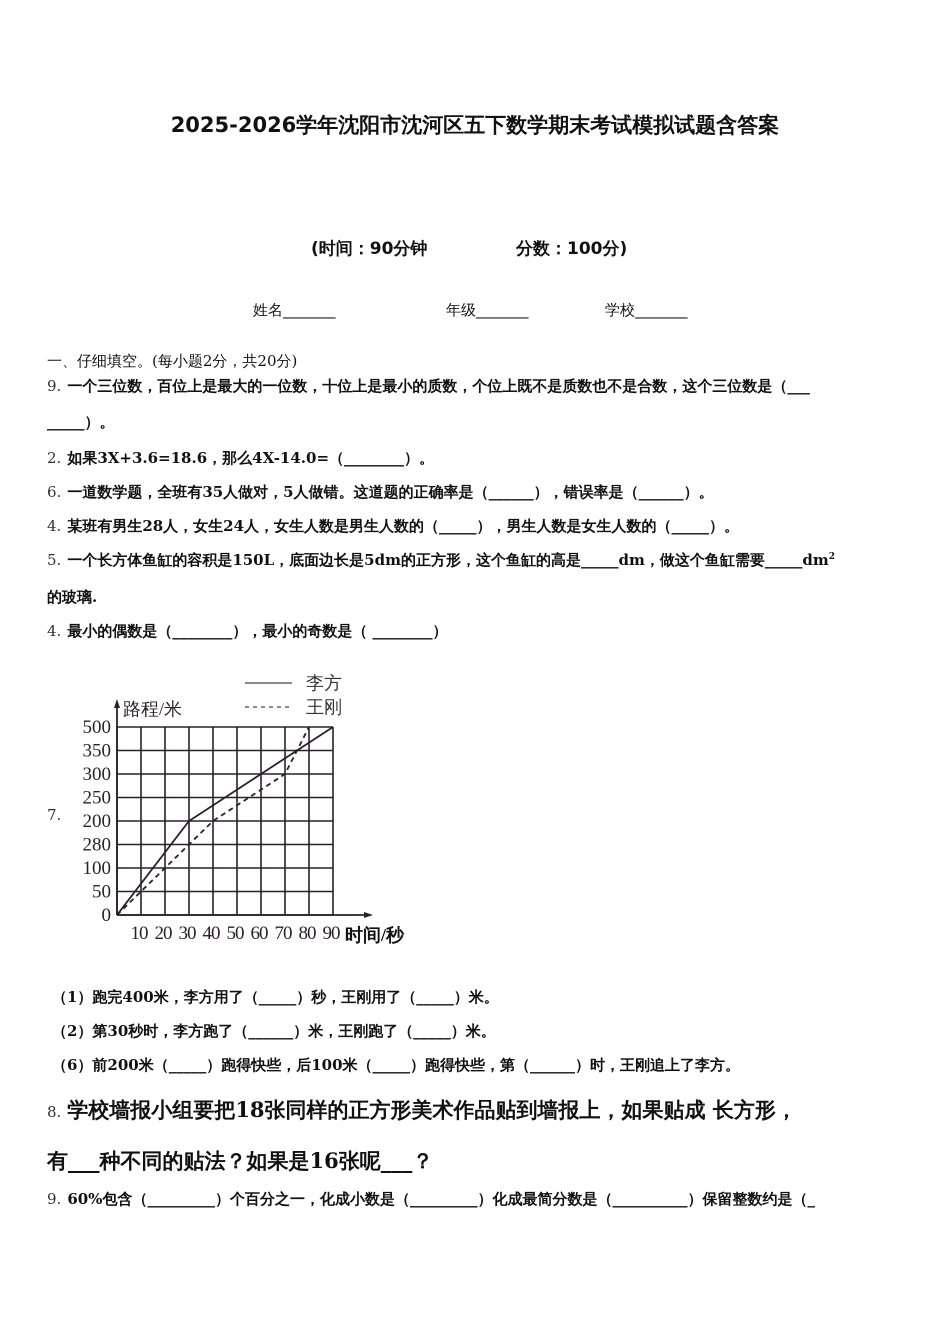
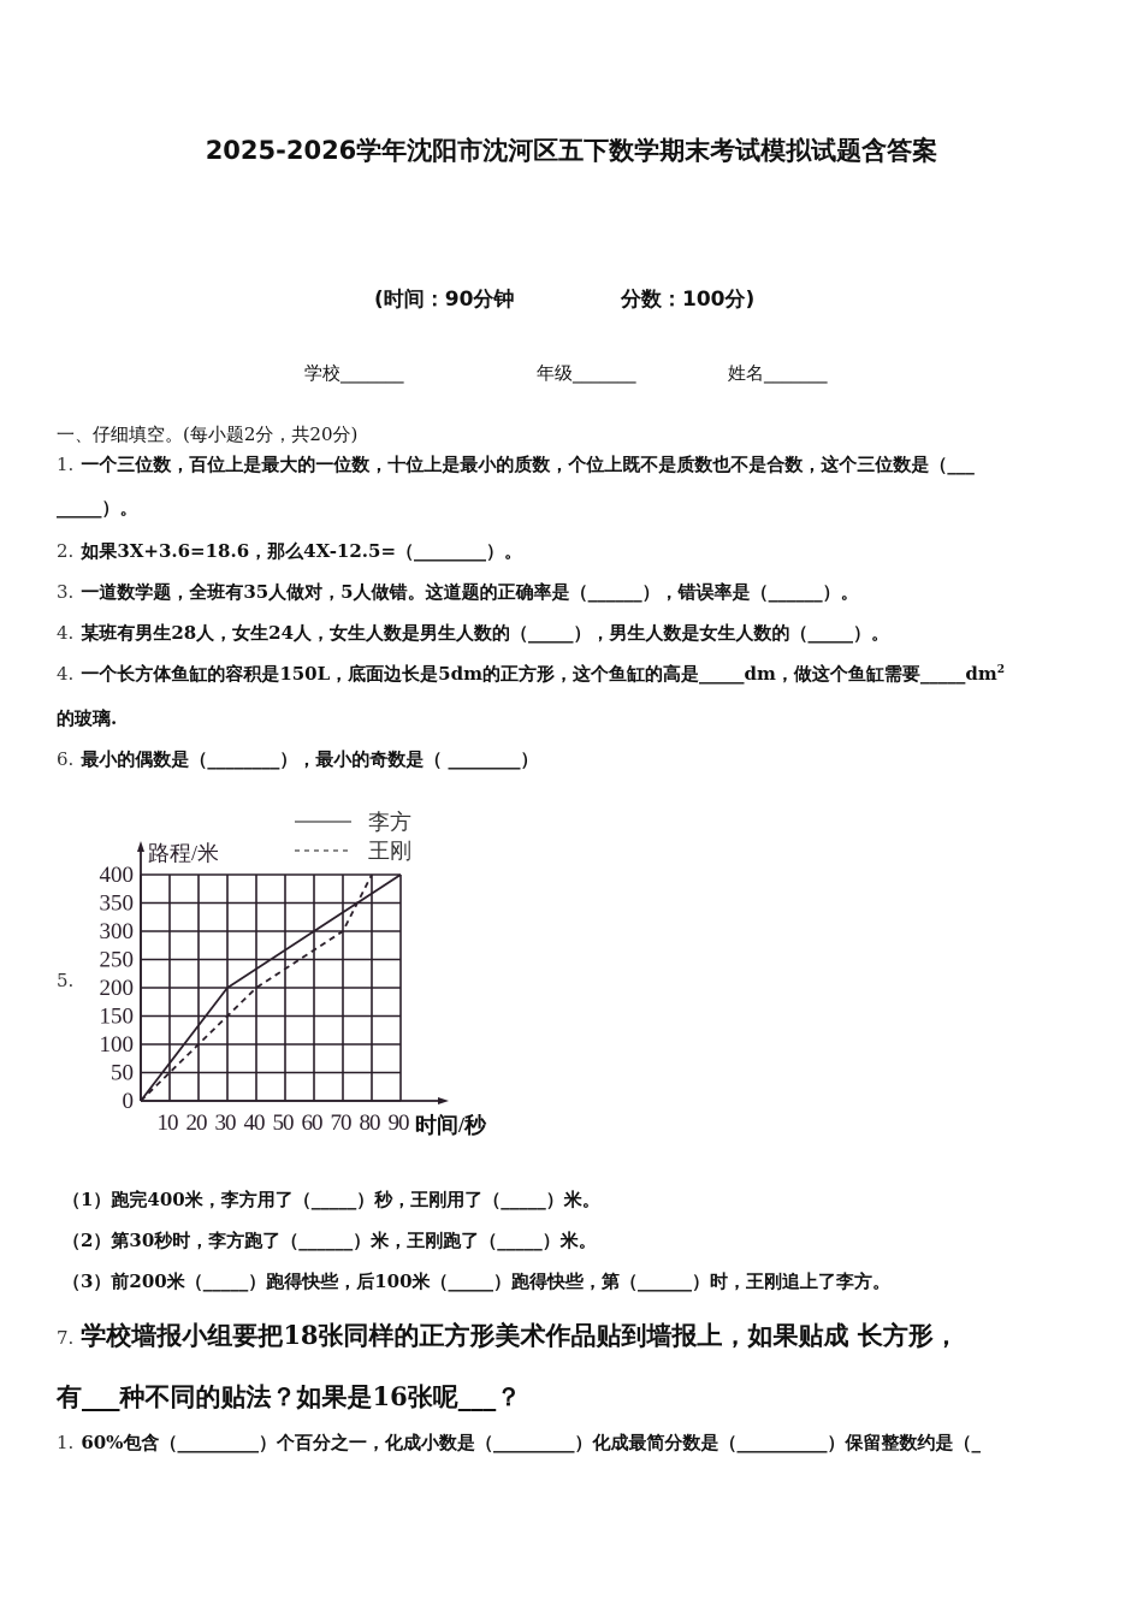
  2025-2026学年沈阳市沈河区五下数学期末考试模拟试题含答案
  (时间：90分钟
  分数：100分)
- 姓名_______
+ 学校_______
  年级_______
- 学校_______
+ 姓名_______
  一、仔细填空。(每小题2分，共20分)
- 9. 一个三位数，百位上是最大的一位数，十位上是最小的质数，个位上既不是质数也不是合数，这个三位数是（___
+ 1. 一个三位数，百位上是最大的一位数，十位上是最小的质数，个位上既不是质数也不是合数，这个三位数是（___
  _____）。
- 2. 如果3X+3.6=18.6，那么4X-14.0=（________）。
+ 2. 如果3X+3.6=18.6，那么4X-12.5=（________）。
- 6. 一道数学题，全班有35人做对，5人做错。这道题的正确率是（______），错误率是（______）。
+ 3. 一道数学题，全班有35人做对，5人做错。这道题的正确率是（______），错误率是（______）。
  4. 某班有男生28人，女生24人，女生人数是男生人数的（_____），男生人数是女生人数的（_____）。
- 5. 一个长方体鱼缸的容积是150L，底面边长是5dm的正方形，这个鱼缸的高是_____dm，做这个鱼缸需要_____dm2
+ 4. 一个长方体鱼缸的容积是150L，底面边长是5dm的正方形，这个鱼缸的高是_____dm，做这个鱼缸需要_____dm2
  的玻璃.
- 4. 最小的偶数是（________），最小的奇数是（ ________）
+ 6. 最小的偶数是（________），最小的奇数是（ ________）
- 7.
+ 5.
  0
  50
  100
- 280
+ 150
  200
  250
  300
  350
- 500
+ 400
  10
  20
  30
  40
  50
  60
  70
  80
  90
  路程/米
  时间/秒
  李方
  王刚
  （1）跑完400米，李方用了（_____）秒，王刚用了（_____）米。
  （2）第30秒时，李方跑了（______）米，王刚跑了（_____）米。
- （6）前200米（_____）跑得快些，后100米（_____）跑得快些，第（______）时，王刚追上了李方。
+ （3）前200米（_____）跑得快些，后100米（_____）跑得快些，第（______）时，王刚追上了李方。
- 8. 学校墙报小组要把18张同样的正方形美术作品贴到墙报上，如果贴成 长方形，
+ 7. 学校墙报小组要把18张同样的正方形美术作品贴到墙报上，如果贴成 长方形，
  有___种不同的贴法？如果是16张呢___？
- 9. 60%包含（_________）个百分之一，化成小数是（_________）化成最简分数是（__________）保留整数约是（_
+ 1. 60%包含（_________）个百分之一，化成小数是（_________）化成最简分数是（__________）保留整数约是（_
